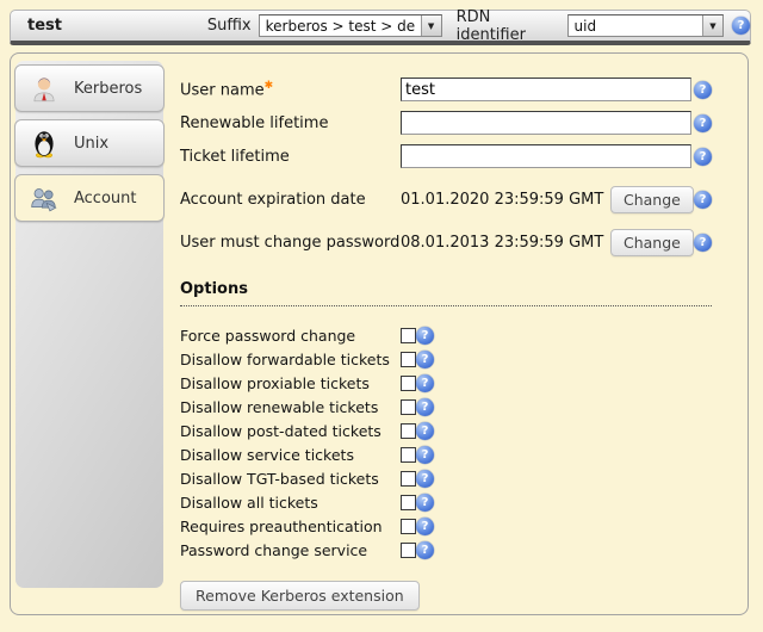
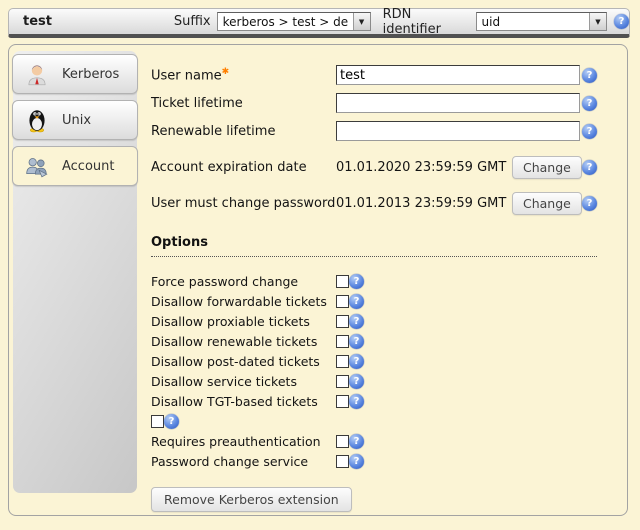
  test
  Suffix
  kerberos > test > de
  ▼
  RDN identifier
  uid
  ▼
  ?
  Kerberos
  Unix
  Account
  User name✱
  test
  ?
- Renewable lifetime
+ Ticket lifetime
  ?
- Ticket lifetime
+ Renewable lifetime
  ?
  Account expiration date
  01.01.2020 23:59:59 GMT
  Change
  ?
  User must change password
- 08.01.2013 23:59:59 GMT
+ 01.01.2013 23:59:59 GMT
  Change
  ?
  Options
  Force password change
  ?
  Disallow forwardable tickets
  ?
  Disallow proxiable tickets
  ?
  Disallow renewable tickets
  ?
  Disallow post-dated tickets
  ?
  Disallow service tickets
  ?
  Disallow TGT-based tickets
  ?
- Disallow all tickets
  ?
  Requires preauthentication
  ?
  Password change service
  ?
  Remove Kerberos extension
